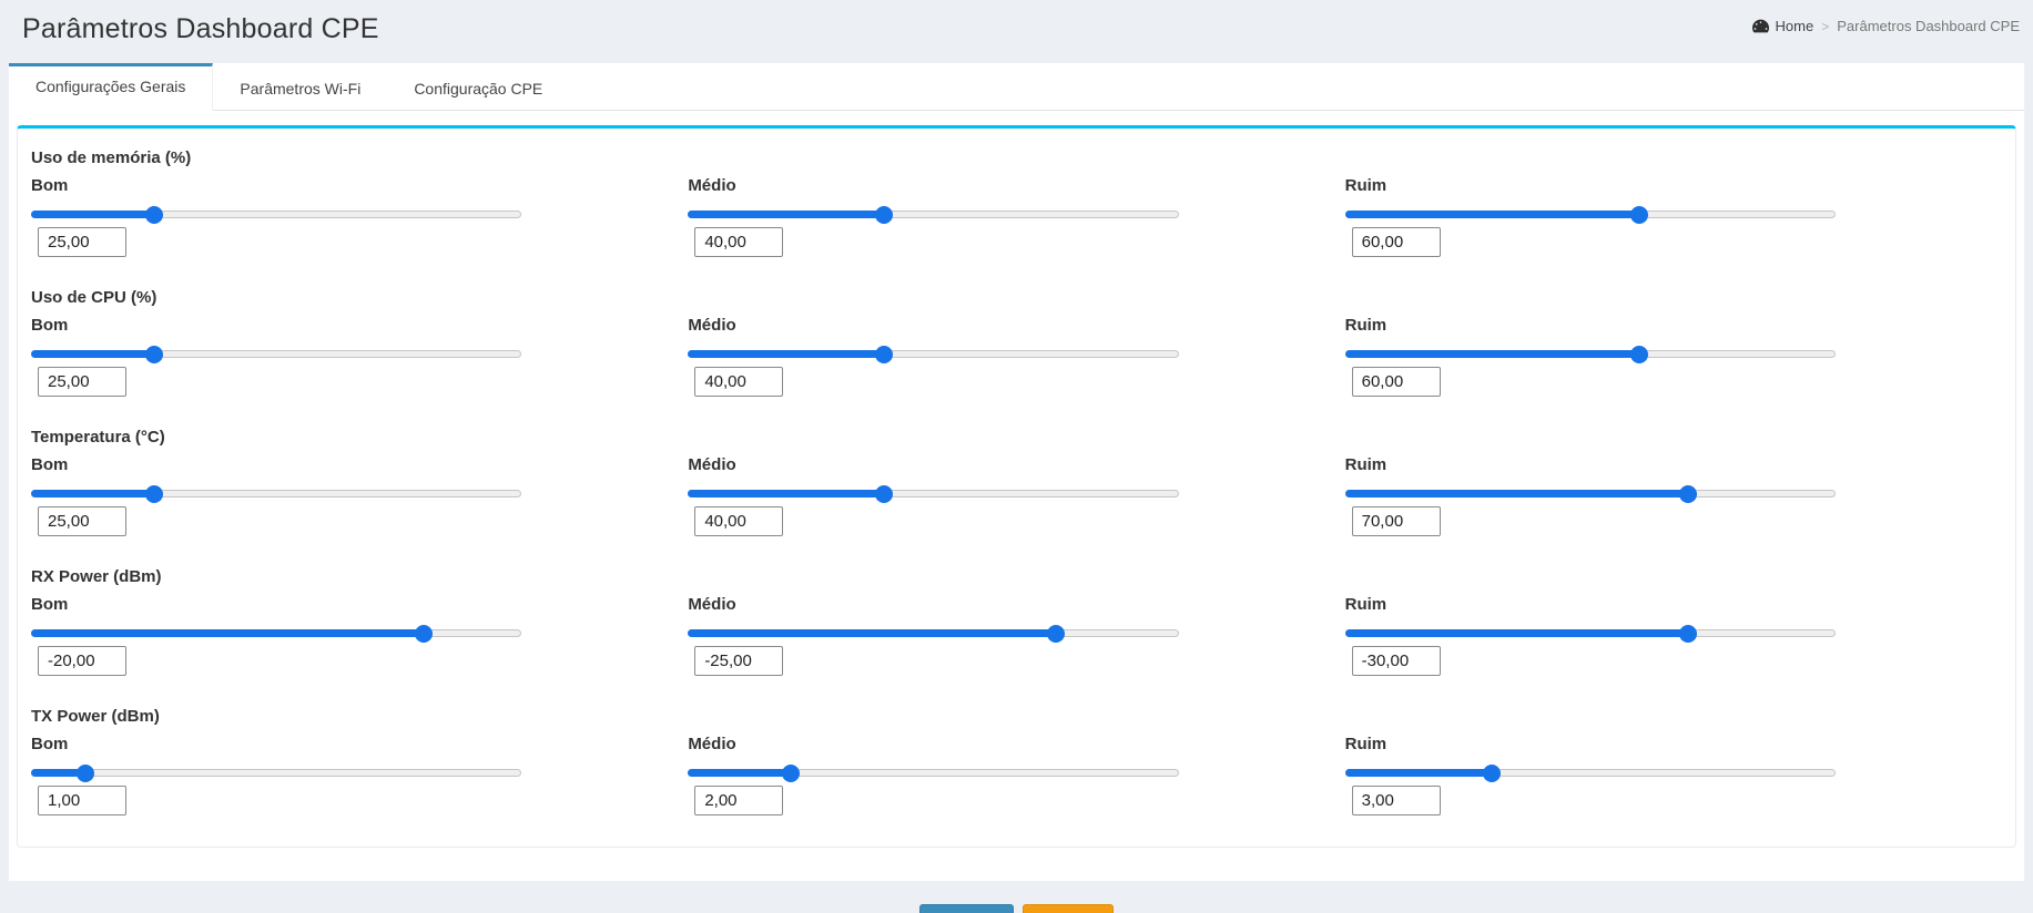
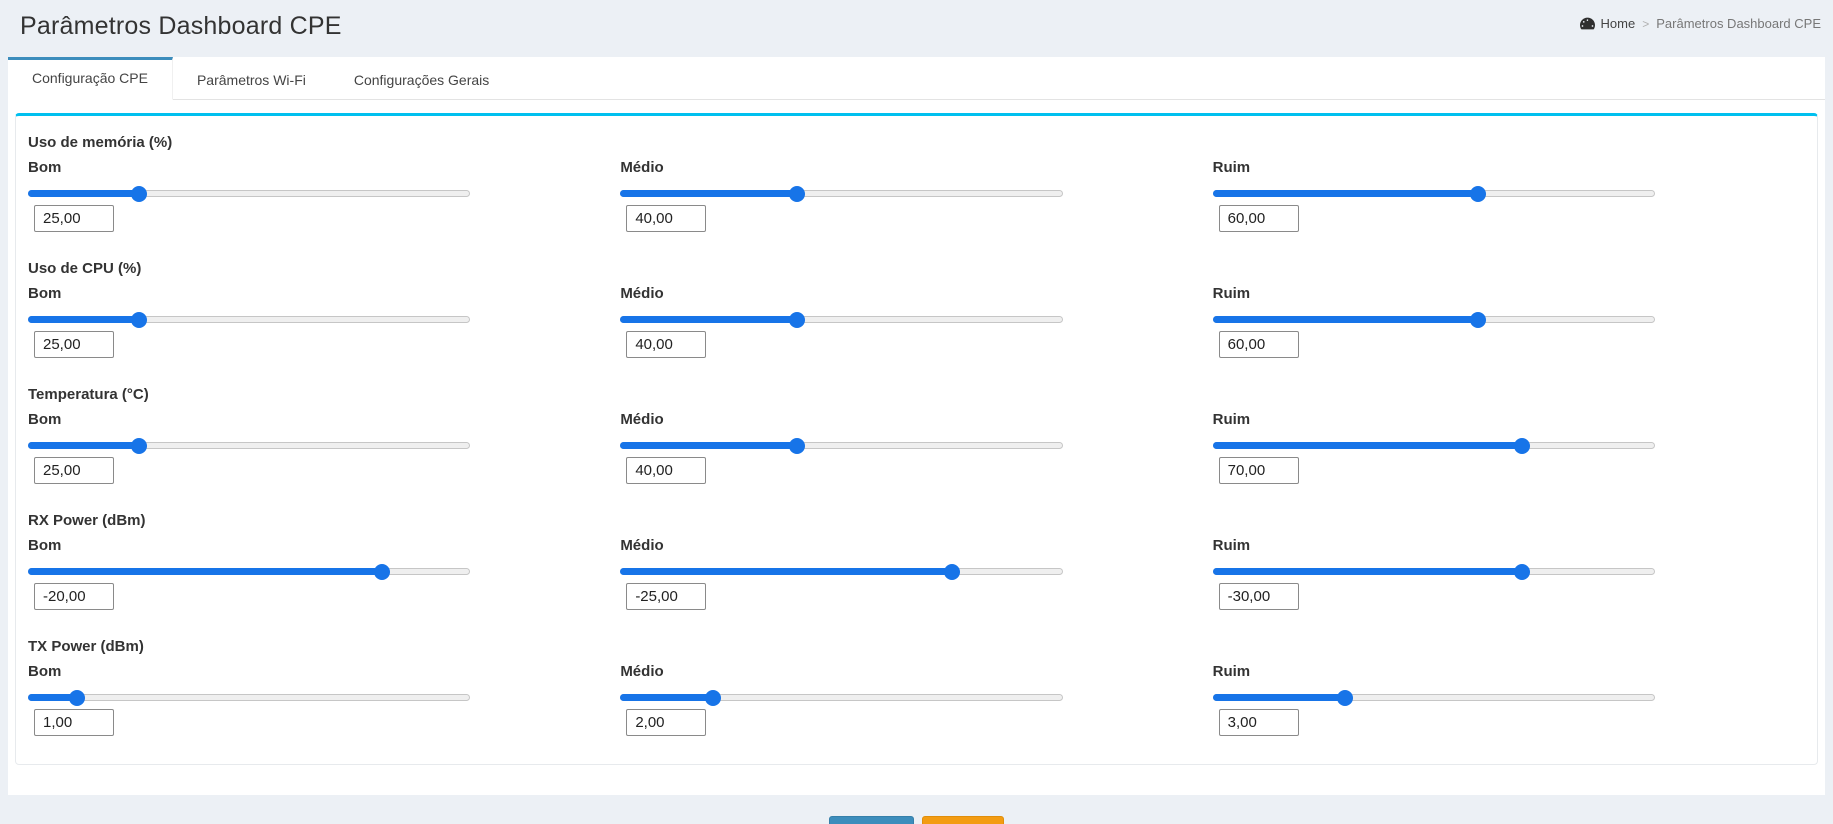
  Parâmetros Dashboard CPE
  Home
  >
  Parâmetros Dashboard CPE
- Configurações Gerais
+ Configuração CPE
  Parâmetros Wi-Fi
- Configuração CPE
+ Configurações Gerais
  Uso de memória (%)
  Bom
  25,00
  Médio
  40,00
  Ruim
  60,00
  Uso de CPU (%)
  Bom
  25,00
  Médio
  40,00
  Ruim
  60,00
  Temperatura (°C)
  Bom
  25,00
  Médio
  40,00
  Ruim
  70,00
  RX Power (dBm)
  Bom
  -20,00
  Médio
  -25,00
  Ruim
  -30,00
  TX Power (dBm)
  Bom
  1,00
  Médio
  2,00
  Ruim
  3,00
